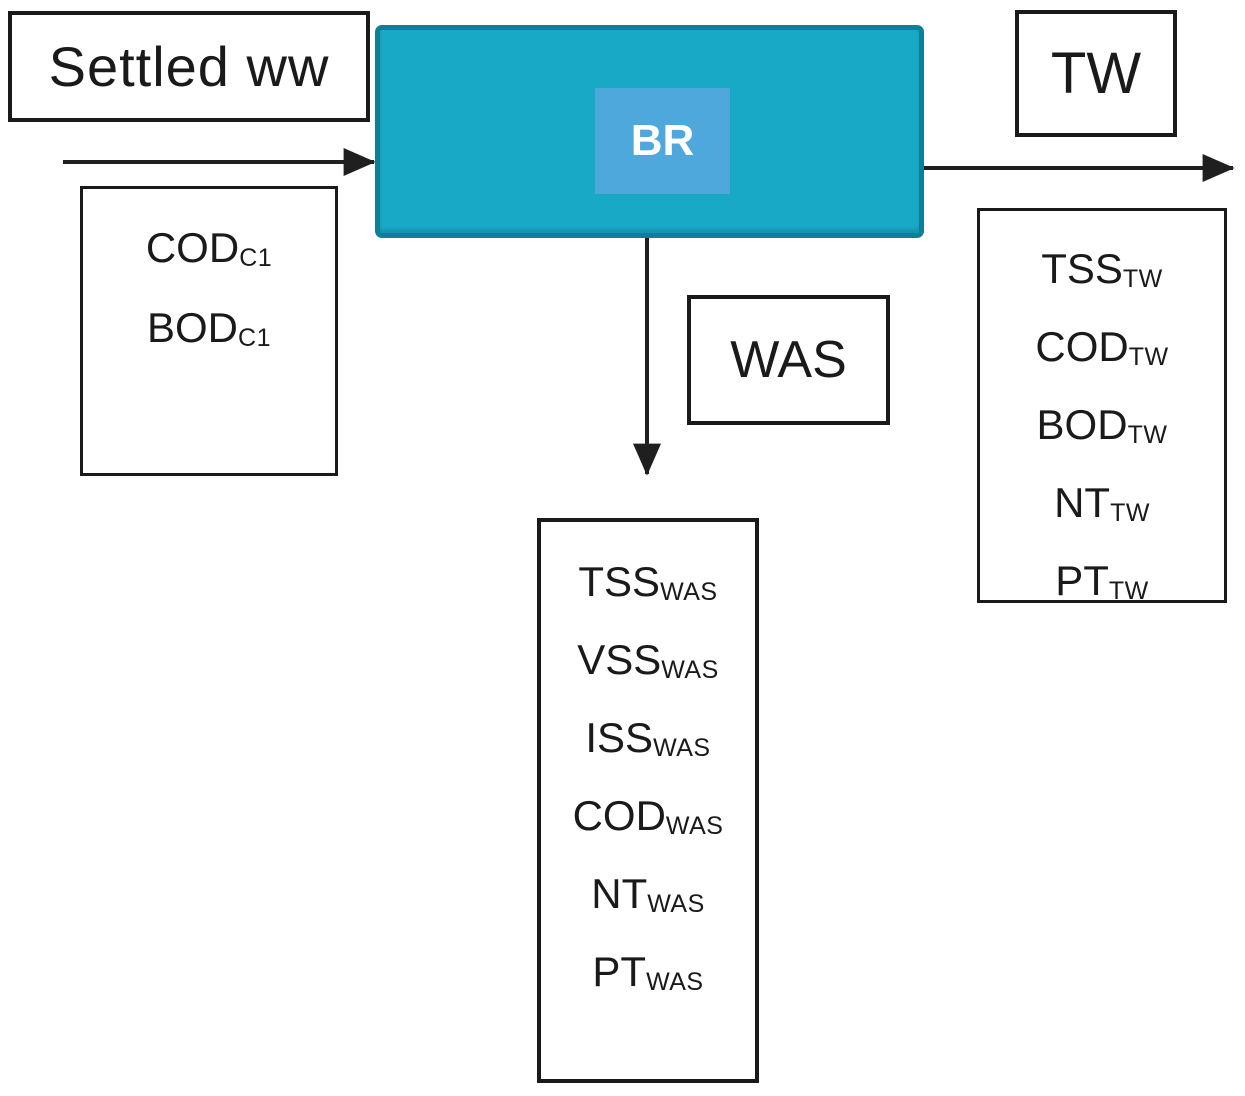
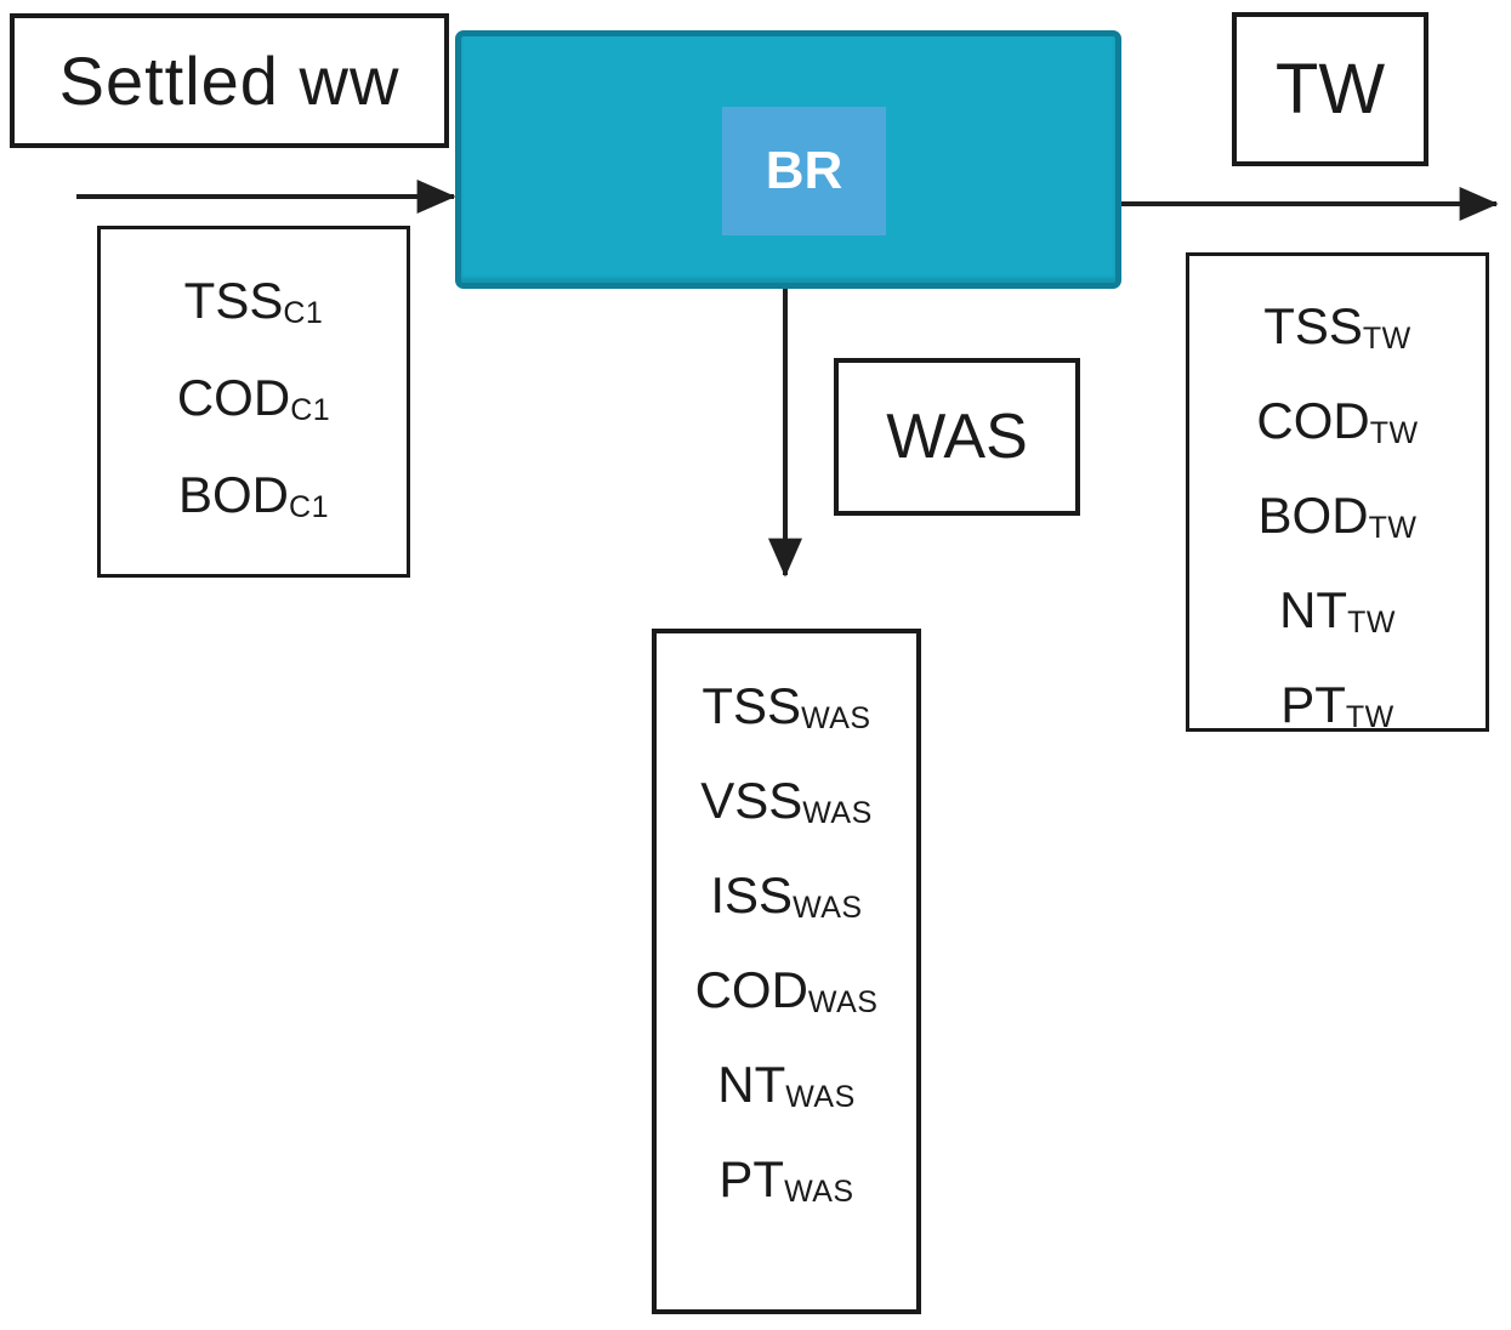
  Settled ww
  BR
  TW
  WAS
+ TSSC1
  CODC1
  BODC1
  TSSTW
  CODTW
  BODTW
  NTTW
  PTTW
  TSSWAS
  VSSWAS
  ISSWAS
  CODWAS
  NTWAS
  PTWAS
